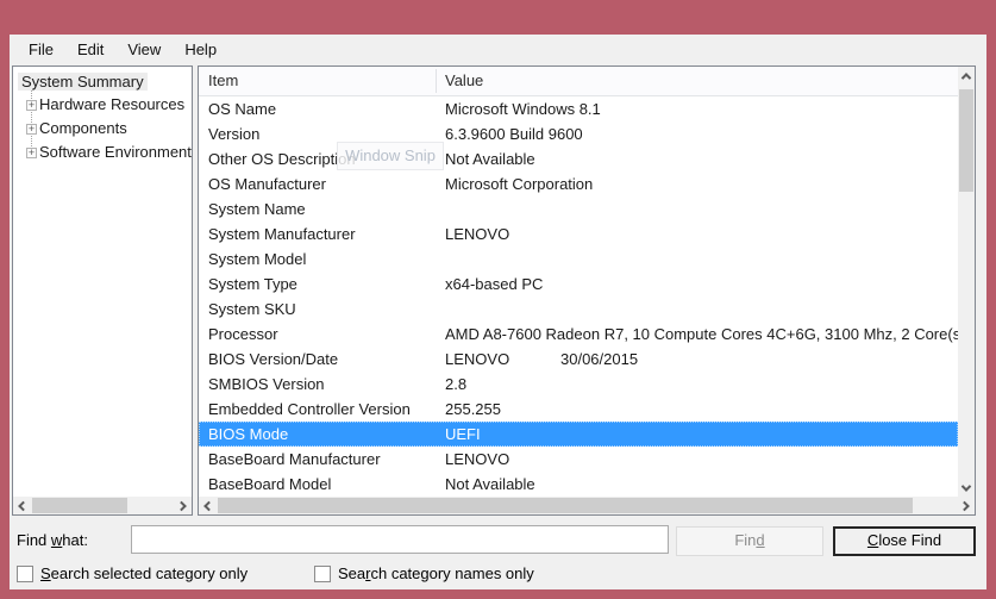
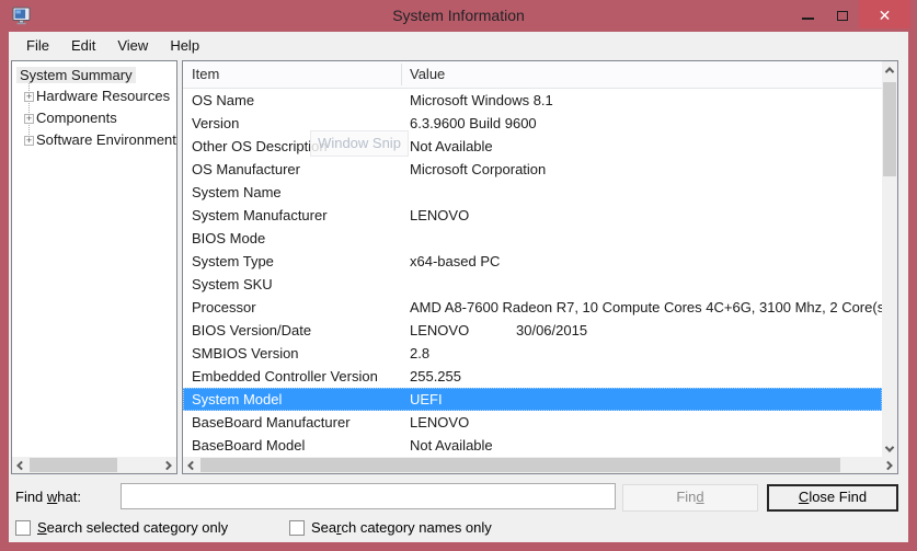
+ System Information
+ ✕
  File
  Edit
  View
  Help
  System Summary
  +
  Hardware Resources
  +
  Components
  +
  Software Environment
  Item
  Value
  OS Name
  Microsoft Windows 8.1
  Version
  6.3.9600 Build 9600
  Other OS Description
  Not Available
  OS Manufacturer
  Microsoft Corporation
  System Name
  System Manufacturer
  LENOVO
- System Model
+ BIOS Mode
  System Type
  x64-based PC
  System SKU
  Processor
  AMD A8-7600 Radeon R7, 10 Compute Cores 4C+6G, 3100 Mhz, 2 Core(s
  BIOS Version/Date
  LENOVO
  30/06/2015
  SMBIOS Version
  2.8
  Embedded Controller Version
  255.255
- BIOS Mode
+ System Model
  UEFI
  BaseBoard Manufacturer
  LENOVO
  BaseBoard Model
  Not Available
  Find what:
  Find
  Close Find
  Search selected category only
  Search category names only
  Window Snip
